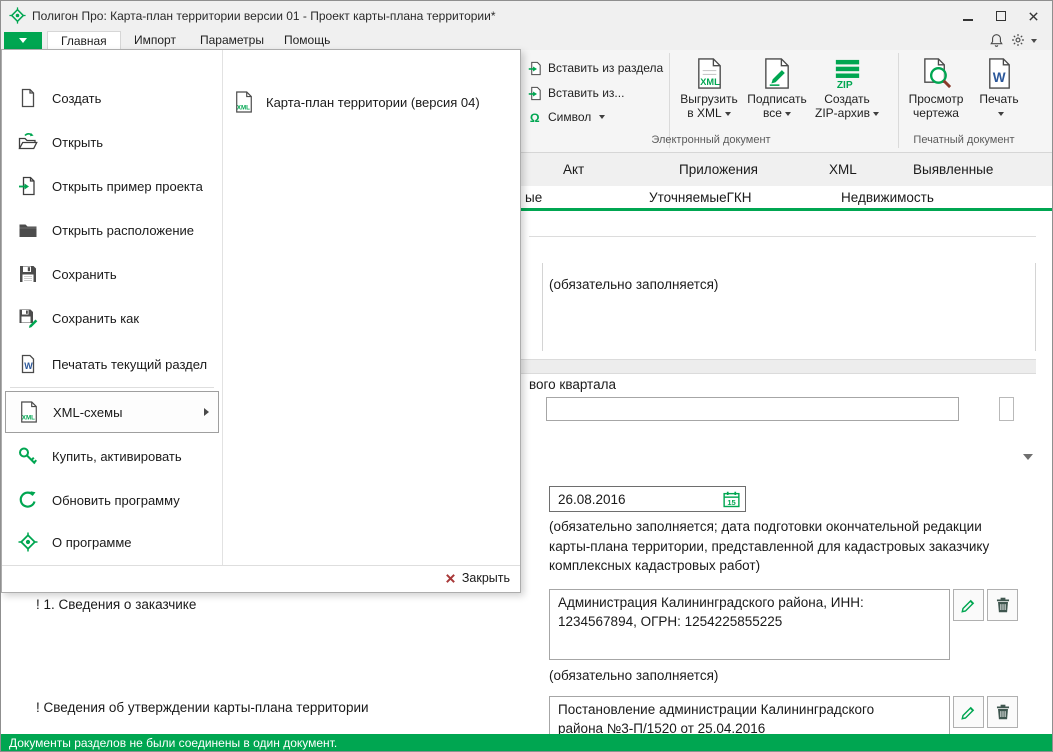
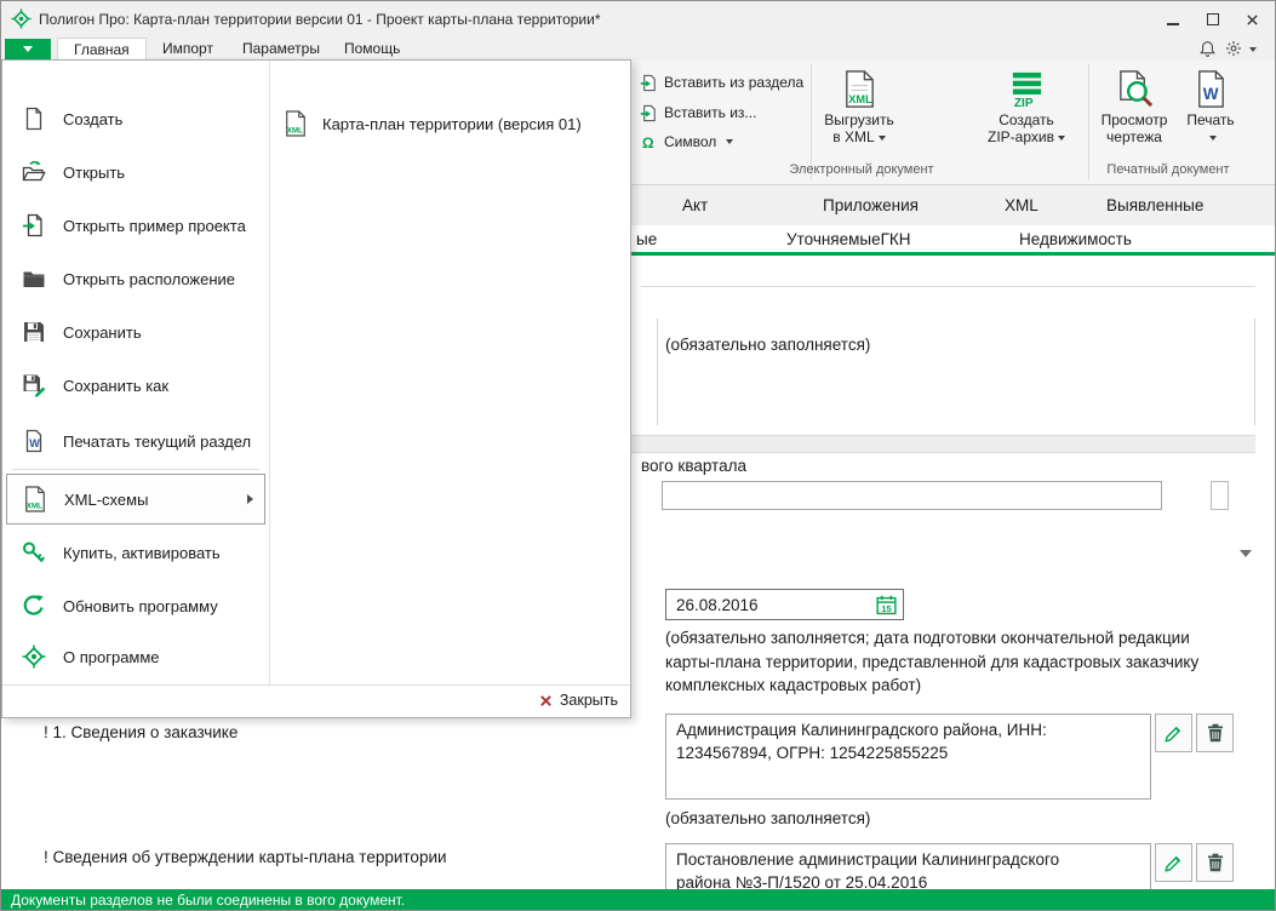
  Полигон Про: Карта-план территории версии 01 - Проект карты-плана территории*
  Главная
  Импорт
  Параметры
  Помощь
  Вставить из раздела
  Вставить из...
  Ω
  Символ
  XML
  Выгрузить
  в XML
- Подписать
- все
  ZIP
  Создать
  ZIP-архив
  Просмотр
  чертежа
  W
  Печать
  Электронный документ
  Печатный документ
  Акт
  Приложения
  XML
  Выявленные
  ые
  УточняемыеГКН
  Недвижимость
  (обязательно заполняется)
  вого квартала
  26.08.2016
  15
  (обязательно заполняется; дата подготовки окончательной редакции карты-плана территории, представленной для кадастровых заказчику комплексных кадастровых работ)
  Администрация Калининградского района, ИНН: 1234567894, ОГРН: 1254225855225
  (обязательно заполняется)
  Постановление администрации Калининградского района №3-П/1520 от 25.04.2016
  ! 1. Сведения о заказчике
  ! Сведения об утверждении карты-плана территории
  Создать
  Открыть
  Открыть пример проекта
  Открыть расположение
  Сохранить
  Сохранить как
  W
  Печатать текущий раздел
  XML-схемы
  Купить, активировать
  Обновить программу
  О программе
- Карта-план территории (версия 04)
+ Карта-план территории (версия 01)
  Закрыть
- Документы разделов не были соединены в один документ.
+ Документы разделов не были соединены в вого документ.
